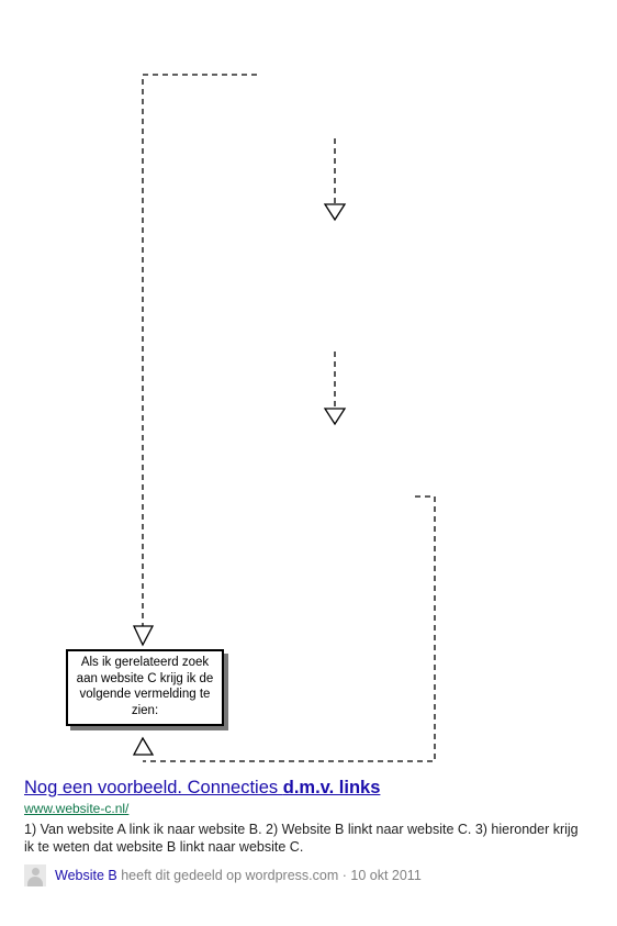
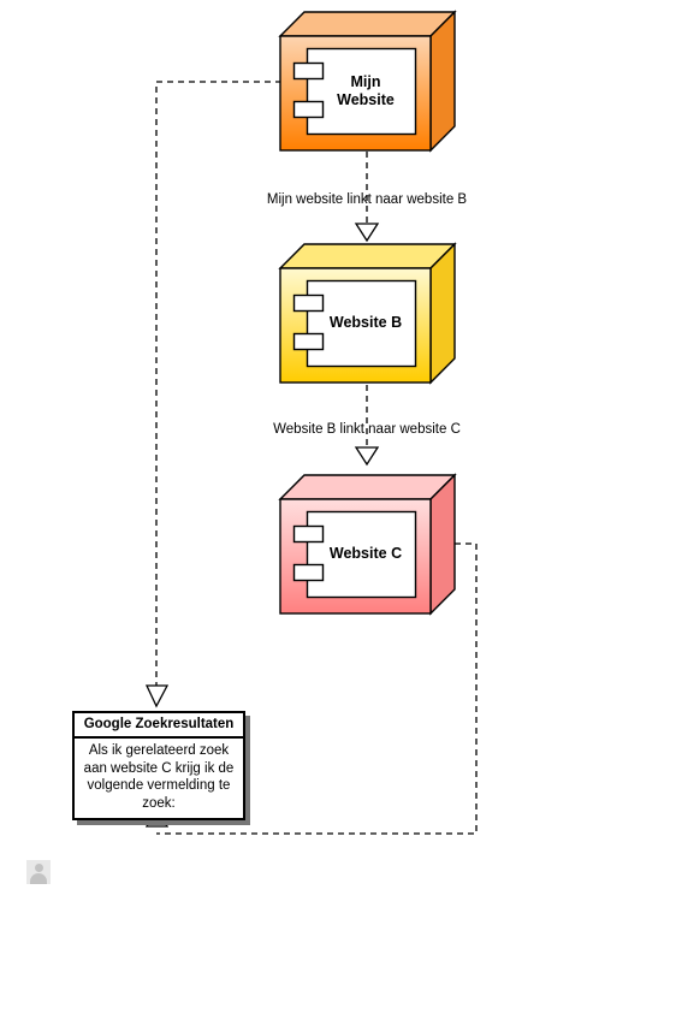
+ Mijn
+ Website
+ Website B
+ Website C
+ Mijn website linkt naar website B
+ Website B linkt naar website C
+ Google Zoekresultaten
- Als ik gerelateerd zoek aan website C krijg ik de volgende vermelding te zien:
+ Als ik gerelateerd zoek aan website C krijg ik de volgende vermelding te zoek:
- Nog een voorbeeld. Connecties d.m.v. links
- www.website-c.nl/
- 1) Van website A link ik naar website B. 2) Website B linkt naar website C. 3) hieronder krijg ik te weten dat website B linkt naar website C.
- Website B heeft dit gedeeld op wordpress.com · 10 okt 2011
